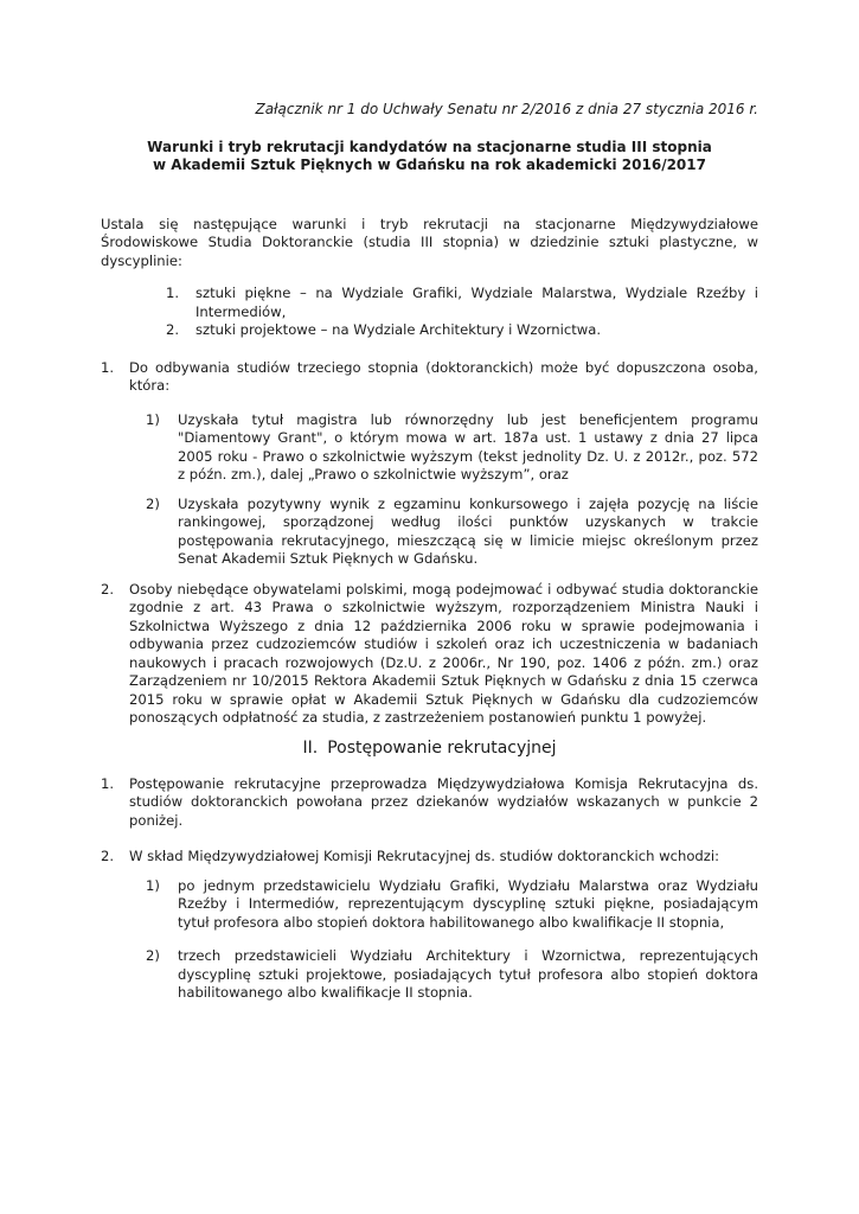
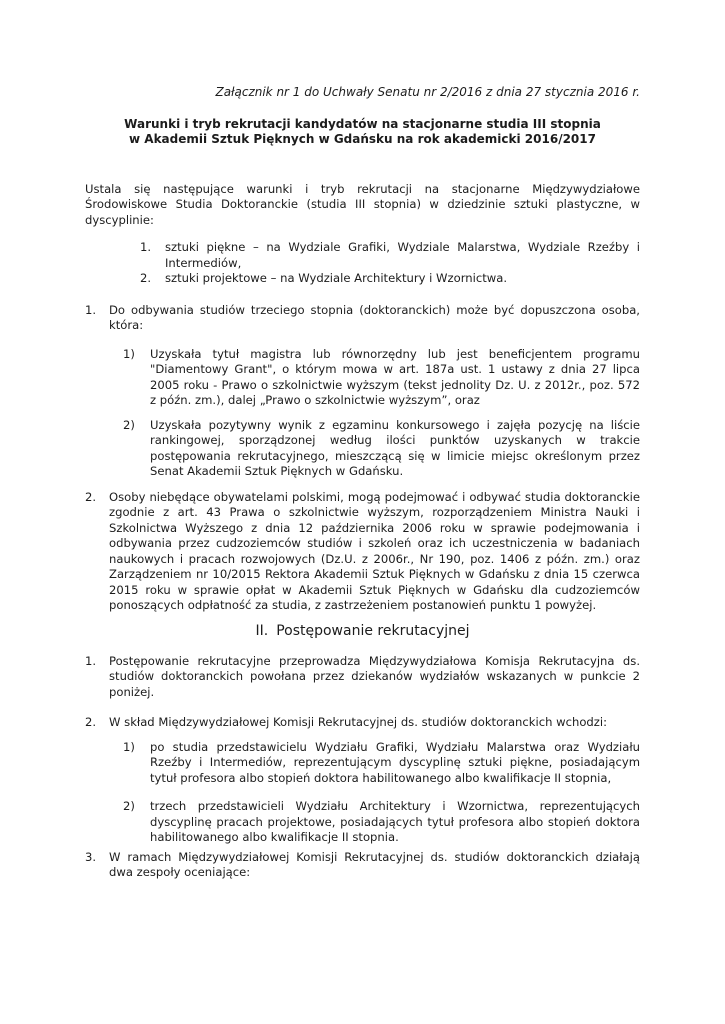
  Załącznik nr 1 do Uchwały Senatu nr 2/2016 z dnia 27 stycznia 2016 r.
  Warunki i tryb rekrutacji kandydatów na stacjonarne studia III stopnia
  w Akademii Sztuk Pięknych w Gdańsku na rok akademicki 2016/2017
  Ustala się następujące warunki i tryb rekrutacji na stacjonarne Międzywydziałowe Środowiskowe Studia Doktoranckie (studia III stopnia) w dziedzinie sztuki plastyczne, w dyscyplinie:
  1.
  sztuki piękne – na Wydziale Grafiki, Wydziale Malarstwa, Wydziale Rzeźby i Intermediów,
  2.
  sztuki projektowe – na Wydziale Architektury i Wzornictwa.
  1.
  Do odbywania studiów trzeciego stopnia (doktoranckich) może być dopuszczona osoba, która:
  1)
  Uzyskała tytuł magistra lub równorzędny lub jest beneficjentem programu "Diamentowy Grant", o którym mowa w art. 187a ust. 1 ustawy z dnia 27 lipca 2005 roku - Prawo o szkolnictwie wyższym (tekst jednolity Dz. U. z 2012r., poz. 572 z późn. zm.), dalej „Prawo o szkolnictwie wyższym”, oraz
  2)
  Uzyskała pozytywny wynik z egzaminu konkursowego i zajęła pozycję na liście rankingowej, sporządzonej według ilości punktów uzyskanych w trakcie postępowania rekrutacyjnego, mieszczącą się w limicie miejsc określonym przez Senat Akademii Sztuk Pięknych w Gdańsku.
  2.
  Osoby niebędące obywatelami polskimi, mogą podejmować i odbywać studia doktoranckie zgodnie z art. 43 Prawa o szkolnictwie wyższym, rozporządzeniem Ministra Nauki i Szkolnictwa Wyższego z dnia 12 października 2006 roku w sprawie podejmowania i odbywania przez cudzoziemców studiów i szkoleń oraz ich uczestniczenia w badaniach naukowych i pracach rozwojowych (Dz.U. z 2006r., Nr 190, poz. 1406 z późn. zm.) oraz Zarządzeniem nr 10/2015 Rektora Akademii Sztuk Pięknych w Gdańsku z dnia 15 czerwca 2015 roku w sprawie opłat w Akademii Sztuk Pięknych w Gdańsku dla cudzoziemców ponoszących odpłatność za studia, z zastrzeżeniem postanowień punktu 1 powyżej.
  II. Postępowanie rekrutacyjnej
  1.
  Postępowanie rekrutacyjne przeprowadza Międzywydziałowa Komisja Rekrutacyjna ds. studiów doktoranckich powołana przez dziekanów wydziałów wskazanych w punkcie 2 poniżej.
  2.
  W skład Międzywydziałowej Komisji Rekrutacyjnej ds. studiów doktoranckich wchodzi:
  1)
- po jednym przedstawicielu Wydziału Grafiki, Wydziału Malarstwa oraz Wydziału Rzeźby i Intermediów, reprezentującym dyscyplinę sztuki piękne, posiadającym tytuł profesora albo stopień doktora habilitowanego albo kwalifikacje II stopnia,
+ po studia przedstawicielu Wydziału Grafiki, Wydziału Malarstwa oraz Wydziału Rzeźby i Intermediów, reprezentującym dyscyplinę sztuki piękne, posiadającym tytuł profesora albo stopień doktora habilitowanego albo kwalifikacje II stopnia,
  2)
- trzech przedstawicieli Wydziału Architektury i Wzornictwa, reprezentujących dyscyplinę sztuki projektowe, posiadających tytuł profesora albo stopień doktora habilitowanego albo kwalifikacje II stopnia.
+ trzech przedstawicieli Wydziału Architektury i Wzornictwa, reprezentujących dyscyplinę pracach projektowe, posiadających tytuł profesora albo stopień doktora habilitowanego albo kwalifikacje II stopnia.
+ 3.
+ W ramach Międzywydziałowej Komisji Rekrutacyjnej ds. studiów doktoranckich działają dwa zespoły oceniające:
